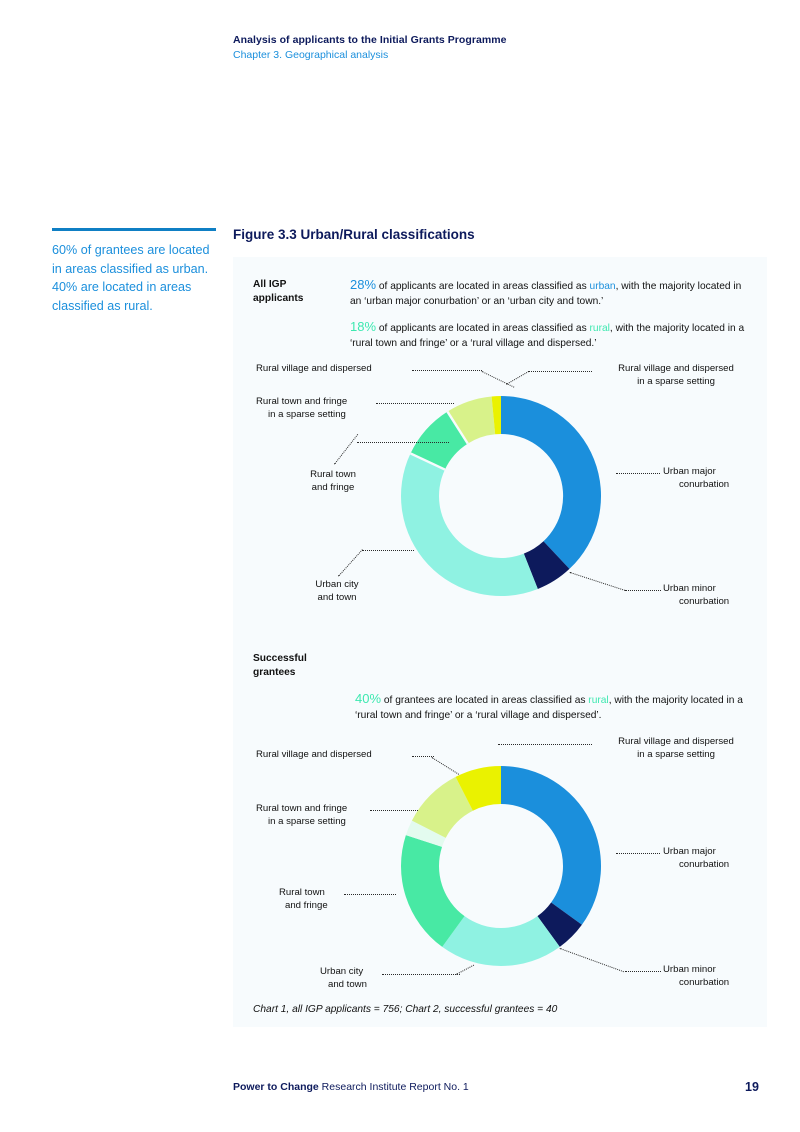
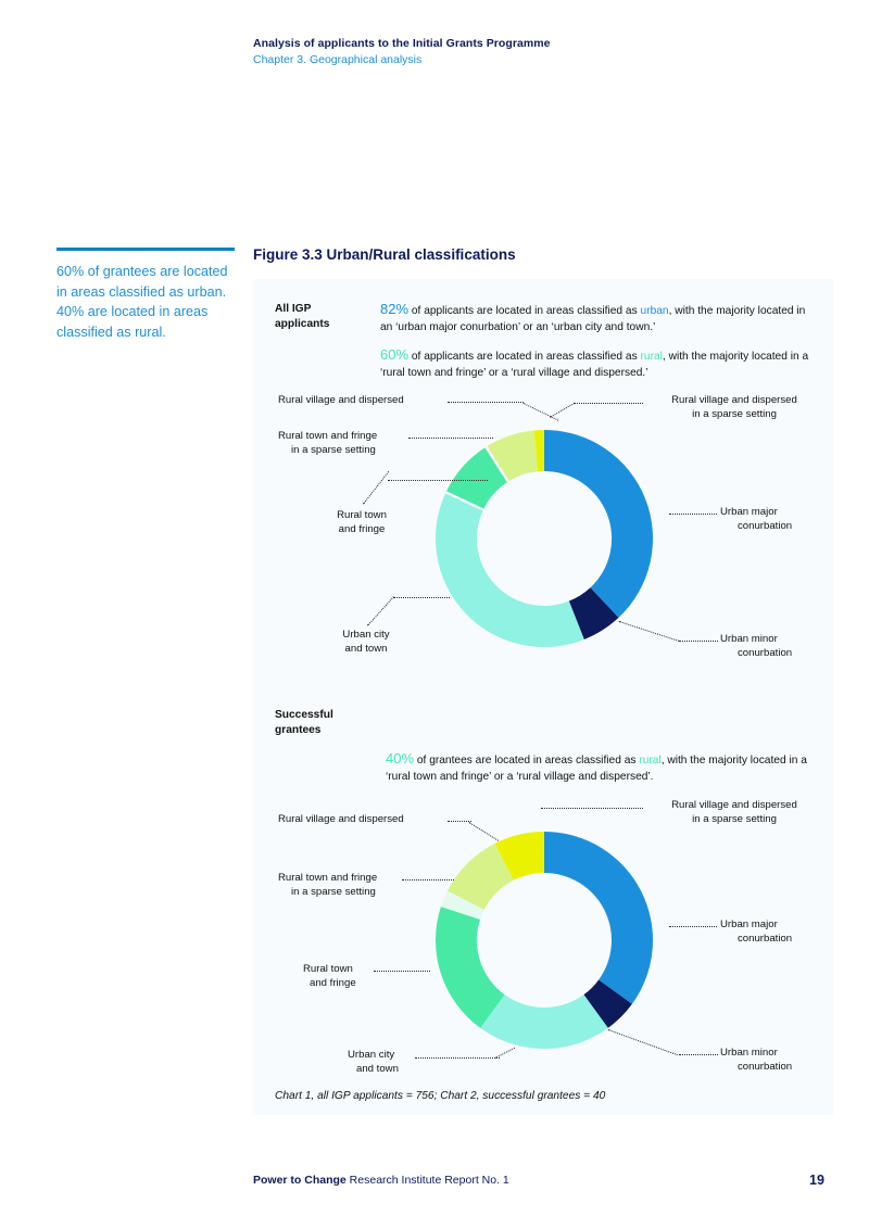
  Analysis of applicants to the Initial Grants Programme
  Chapter 3. Geographical analysis
  60% of grantees are located in areas classified as urban. 40% are located in areas classified as rural.
  Figure 3.3 Urban/Rural classifications
  All IGP applicants
- 28% of applicants are located in areas classified as urban, with the majority located in an ‘urban major conurbation’ or an ‘urban city and town.’
+ 82% of applicants are located in areas classified as urban, with the majority located in an ‘urban major conurbation’ or an ‘urban city and town.’
- 18% of applicants are located in areas classified as rural, with the majority located in a ‘rural town and fringe’ or a ‘rural village and dispersed.’
+ 60% of applicants are located in areas classified as rural, with the majority located in a ‘rural town and fringe’ or a ‘rural village and dispersed.’
  Rural village and dispersed
  Rural town and fringe
  in a sparse setting
  Rural town
  and fringe
  Urban city
  and town
  Rural village and dispersed
  in a sparse setting
  Urban major
  conurbation
  Urban minor
  conurbation
  Successful grantees
  40% of grantees are located in areas classified as rural, with the majority located in a ‘rural town and fringe’ or a ‘rural village and dispersed’.
  Rural village and dispersed
  Rural town and fringe
  in a sparse setting
  Rural town
  and fringe
  Urban city
  and town
  Rural village and dispersed
  in a sparse setting
  Urban major
  conurbation
  Urban minor
  conurbation
  Chart 1, all IGP applicants = 756; Chart 2, successful grantees = 40
  Power to Change Research Institute Report No. 1
  19
